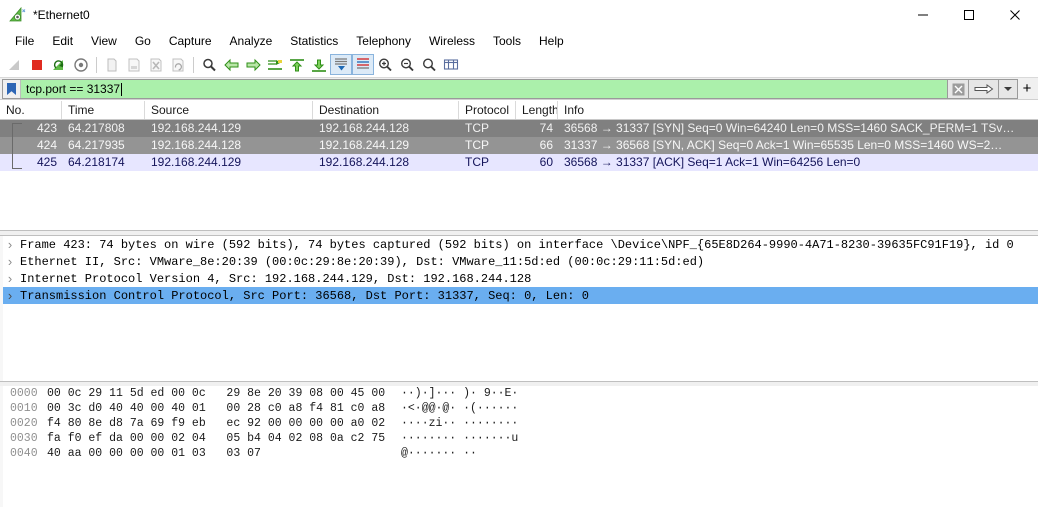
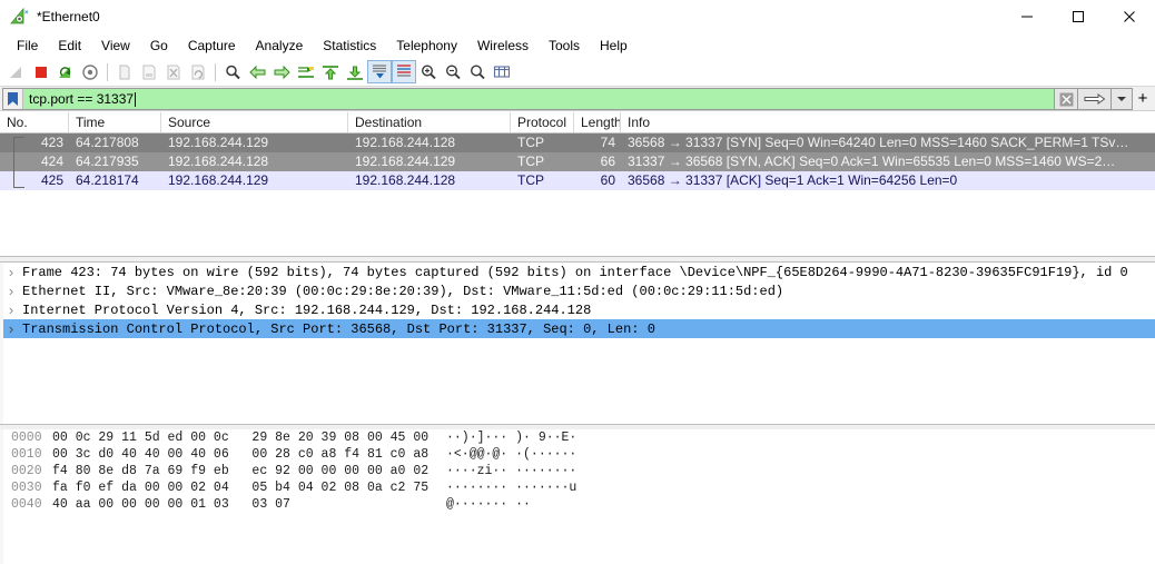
  *Ethernet0
  File
  Edit
  View
  Go
  Capture
  Analyze
  Statistics
  Telephony
  Wireless
  Tools
  Help
  tcp.port == 31337
  +
  No.
  Time
  Source
  Destination
  Protocol
  Length
  Info
  423
  64.217808
  192.168.244.129
  192.168.244.128
  TCP
  74
  36568 → 31337 [SYN] Seq=0 Win=64240 Len=0 MSS=1460 SACK_PERM=1 TSv…
  424
  64.217935
  192.168.244.128
  192.168.244.129
  TCP
  66
  31337 → 36568 [SYN, ACK] Seq=0 Ack=1 Win=65535 Len=0 MSS=1460 WS=2…
  425
  64.218174
  192.168.244.129
  192.168.244.128
  TCP
  60
  36568 → 31337 [ACK] Seq=1 Ack=1 Win=64256 Len=0
  ›
  Frame 423: 74 bytes on wire (592 bits), 74 bytes captured (592 bits) on interface \Device\NPF_{65E8D264-9990-4A71-8230-39635FC91F19}, id 0
  ›
  Ethernet II, Src: VMware_8e:20:39 (00:0c:29:8e:20:39), Dst: VMware_11:5d:ed (00:0c:29:11:5d:ed)
  ›
  Internet Protocol Version 4, Src: 192.168.244.129, Dst: 192.168.244.128
  ›
  Transmission Control Protocol, Src Port: 36568, Dst Port: 31337, Seq: 0, Len: 0
  0000
  00 0c 29 11 5d ed 00 0c 29 8e 20 39 08 00 45 00
  ··)·]··· )· 9··E·
  0010
- 00 3c d0 40 40 00 40 01 00 28 c0 a8 f4 81 c0 a8
+ 00 3c d0 40 40 00 40 06 00 28 c0 a8 f4 81 c0 a8
  ·<·@@·@· ·(······
  0020
  f4 80 8e d8 7a 69 f9 eb ec 92 00 00 00 00 a0 02
  ····zi·· ········
  0030
  fa f0 ef da 00 00 02 04 05 b4 04 02 08 0a c2 75
  ········ ·······u
  0040
  40 aa 00 00 00 00 01 03 03 07
  @······· ··
